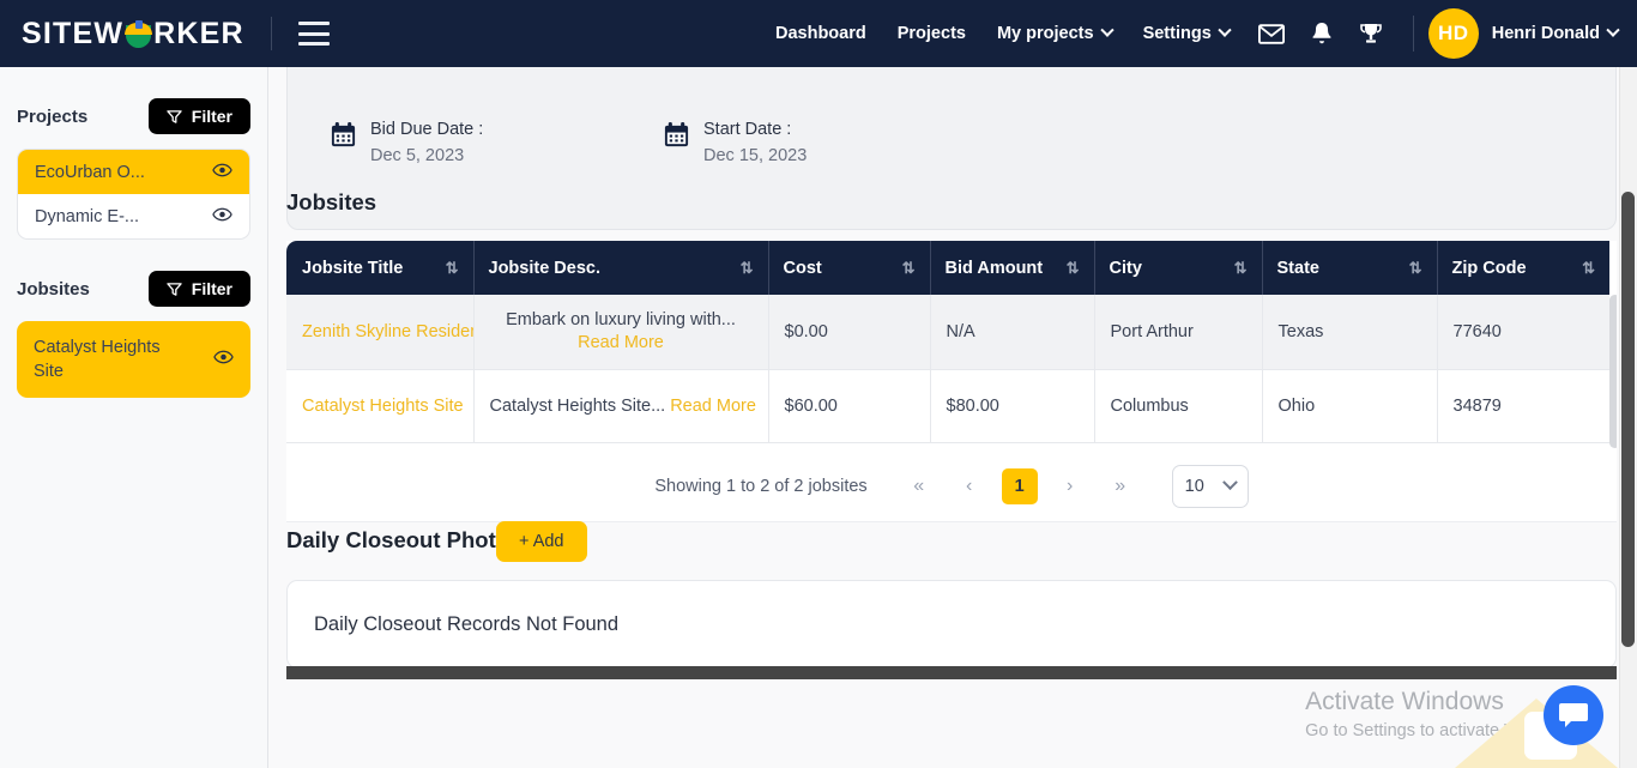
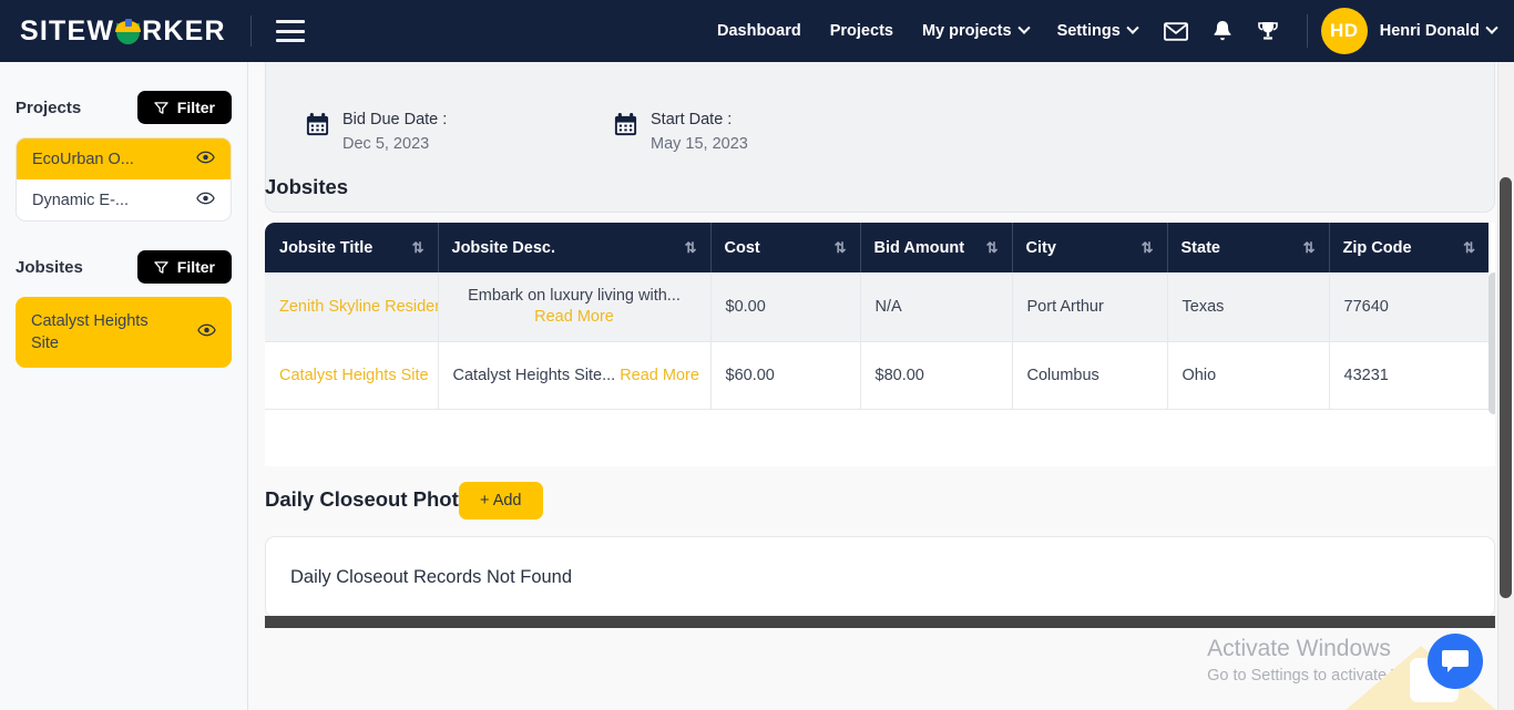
  SITEW
  RKER
  Dashboard
  Projects
  My projects
  Settings
  HD
  Henri Donald
  Projects
  Filter
  EcoUrban O...
  Dynamic E-...
  Jobsites
  Filter
  Catalyst Heights Site
  Bid Due Date :
  Dec 5, 2023
  Start Date :
- Dec 15, 2023
+ May 15, 2023
  Jobsites
  Jobsite Title ⇅	Jobsite Desc. ⇅	Cost ⇅	Bid Amount ⇅	City ⇅	State ⇅	Zip Code ⇅
  Zenith Skyline Reside	Embark on luxury living with... Read More	$0.00	N/A	Port Arthur	Texas	77640
- Catalyst Heights Site	Catalyst Heights Site... Read More	$60.00	$80.00	Columbus	Ohio	34879
+ Catalyst Heights Site	Catalyst Heights Site... Read More	$60.00	$80.00	Columbus	Ohio	43231
- Showing 1 to 2 of 2 jobsites
- «
- ‹
- 1
- ›
- »
- 10
  Daily Closeout Phot
  + Add
  Daily Closeout Records Not Found
  Activate Windows
  Go to Settings to activate Wi
